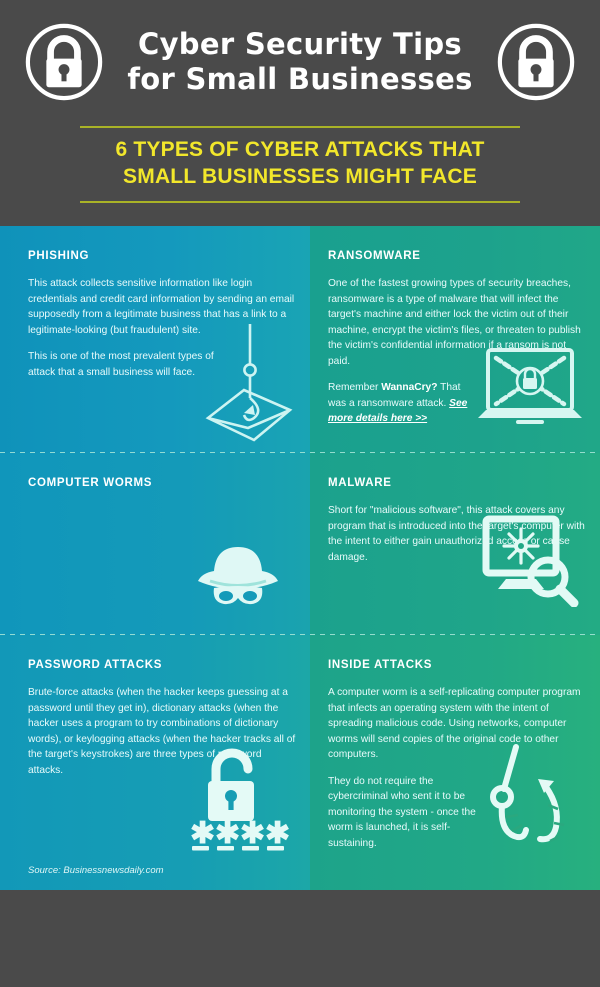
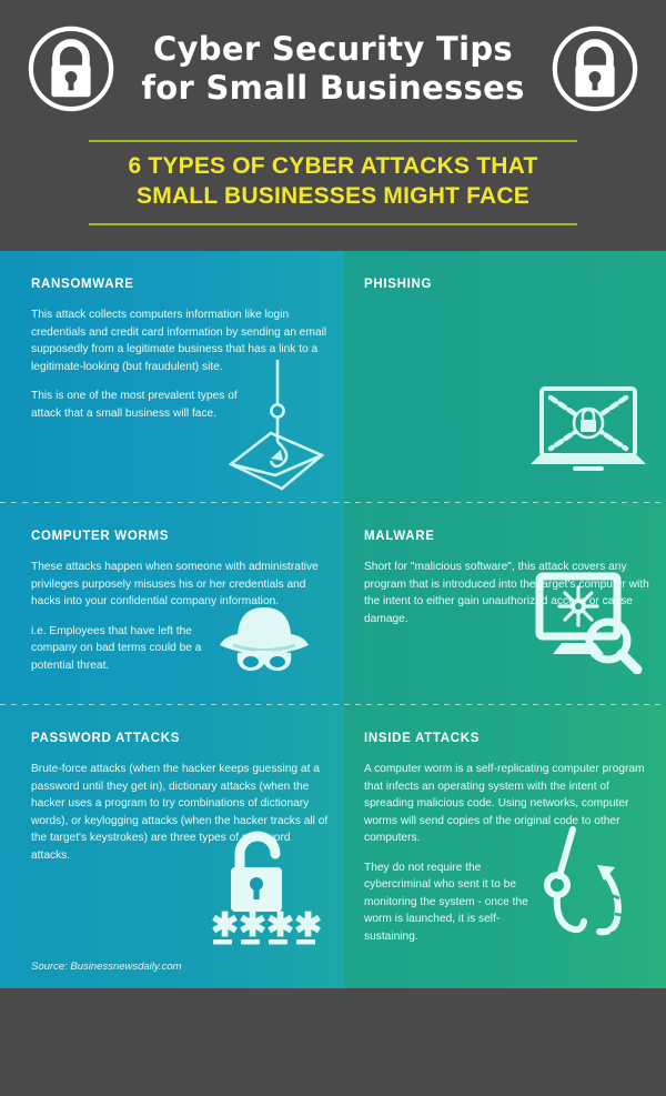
  Cyber Security Tips
  for Small Businesses
  6 TYPES OF CYBER ATTACKS THAT
  SMALL BUSINESSES MIGHT FACE
- PHISHING
+ RANSOMWARE
- This attack collects sensitive information like login credentials and credit card information by sending an email supposedly from a legitimate business that has a link to a legitimate-looking (but fraudulent) site.
+ This attack collects computers information like login credentials and credit card information by sending an email supposedly from a legitimate business that has a link to a legitimate-looking (but fraudulent) site.
  This is one of the most prevalent types of attack that a small business will face.
- RANSOMWARE
+ PHISHING
- One of the fastest growing types of security breaches, ransomware is a type of malware that will infect the target's machine and either lock the victim out of their machine, encrypt the victim's files, or threaten to publish the victim's confidential information if a ransom is not paid.
- Remember WannaCry? That was a ransomware attack. See more details here >>
  COMPUTER WORMS
+ These attacks happen when someone with administrative privileges purposely misuses his or her credentials and hacks into your confidential company information.
+ i.e. Employees that have left the company on bad terms could be a potential threat.
  MALWARE
  Short for "malicious software", this attack covers any program that is introduced into thearget's compur with the intent to either gain unauthorizd acc or case damage.
  PASSWORD ATTACKS
  Brute-force attacks (when the hacker keeps guessing at a password until they get in), dictionary attacks (when the hacker uses a program to try combinations of dictionary words), or keylogging attacks (when the hacker tracks all of the target's keystrokes) are three types oford attacks.
  ✱
  ✱
  ✱
  ✱
  Source: Businessnewsdaily.com
  INSIDE ATTACKS
  A computer worm is a self-replicating computer program that infects an operating system with the intent of spreading malicious code. Using networks, computer worms will send copies of the original code to other computers.
  They do not require the cybercriminal who sent it to be monitoring the system - once the worm is launched, it is self-sustaining.
